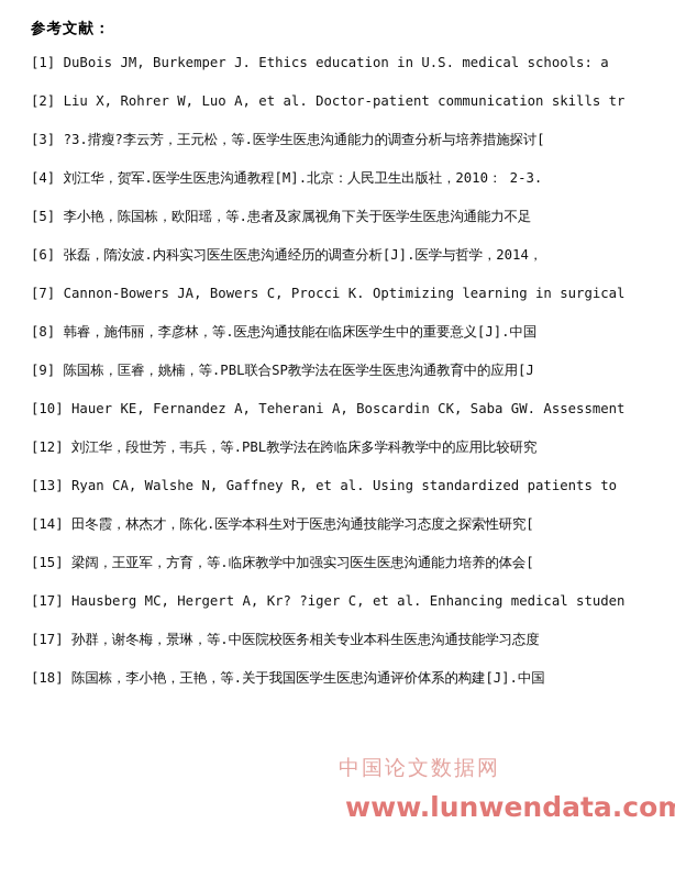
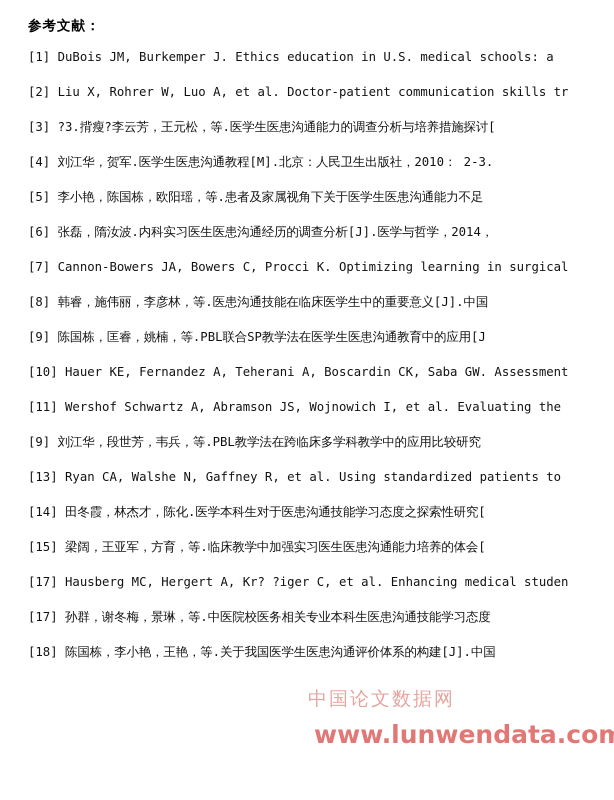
  参考文献：
  [1] DuBois JM, Burkemper J. Ethics education in U.S. medical schools: a
  [2] Liu X, Rohrer W, Luo A, et al. Doctor-patient communication skills tr
  [3] ?3.揹瘦?李云芳，王元松，等.医学生医患沟通能力的调查分析与培养措施探讨[
  [4] 刘江华，贺军.医学生医患沟通教程[M].北京：人民卫生出版社，2010： 2-3.
  [5] 李小艳，陈国栋，欧阳瑶，等.患者及家属视角下关于医学生医患沟通能力不足
  [6] 张磊，隋汝波.内科实习医生医患沟通经历的调查分析[J].医学与哲学，2014，
  [7] Cannon-Bowers JA, Bowers C, Procci K. Optimizing learning in surgical
  [8] 韩睿，施伟丽，李彦林，等.医患沟通技能在临床医学生中的重要意义[J].中国
  [9] 陈国栋，匡睿，姚楠，等.PBL联合SP教学法在医学生医患沟通教育中的应用[J
  [10] Hauer KE, Fernandez A, Teherani A, Boscardin CK, Saba GW. Assessment
+ [11] Wershof Schwartz A, Abramson JS, Wojnowich I, et al. Evaluating the
- [12] 刘江华，段世芳，韦兵，等.PBL教学法在跨临床多学科教学中的应用比较研究
+ [9] 刘江华，段世芳，韦兵，等.PBL教学法在跨临床多学科教学中的应用比较研究
  [13] Ryan CA, Walshe N, Gaffney R, et al. Using standardized patients to
  [14] 田冬霞，林杰才，陈化.医学本科生对于医患沟通技能学习态度之探索性研究[
  [15] 梁阔，王亚军，方育，等.临床教学中加强实习医生医患沟通能力培养的体会[
  [17] Hausberg MC, Hergert A, Kr? ?iger C, et al. Enhancing medical studen
  [17] 孙群，谢冬梅，景琳，等.中医院校医务相关专业本科生医患沟通技能学习态度
  [18] 陈国栋，李小艳，王艳，等.关于我国医学生医患沟通评价体系的构建[J].中国
  中国论文数据网
  www.lunwendata.com
